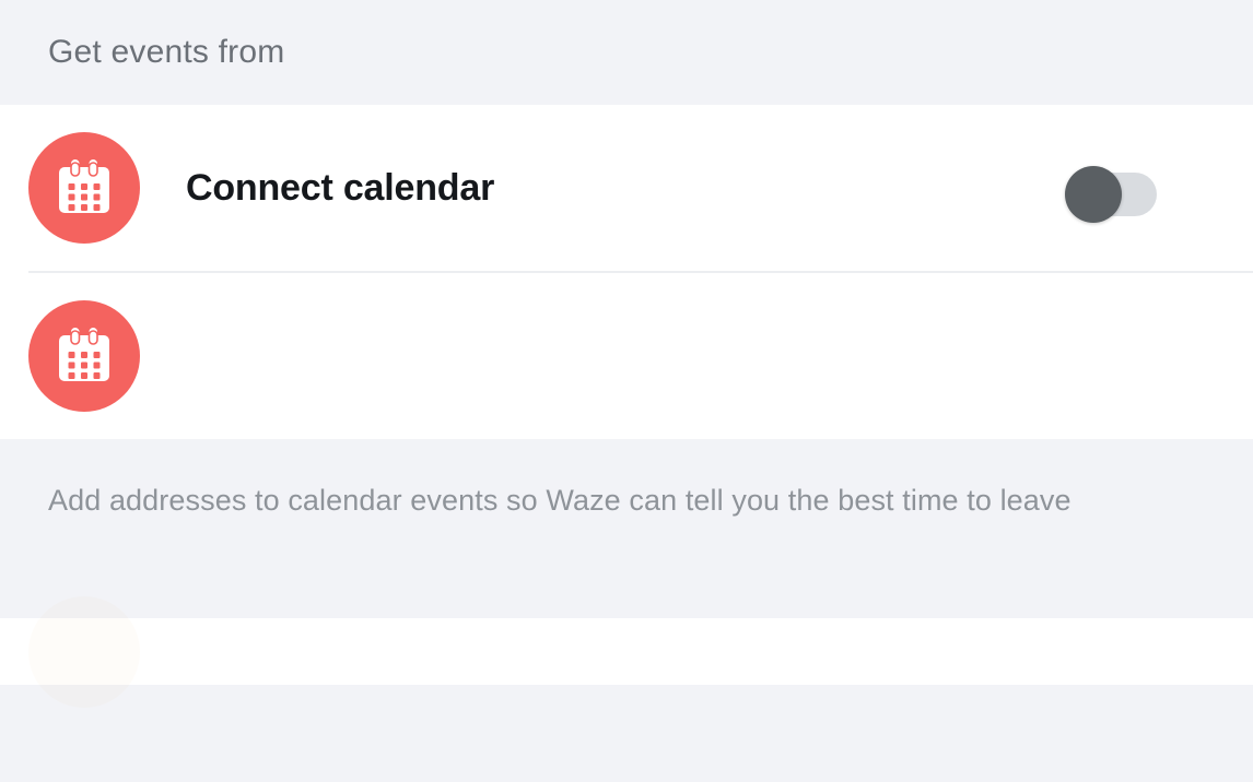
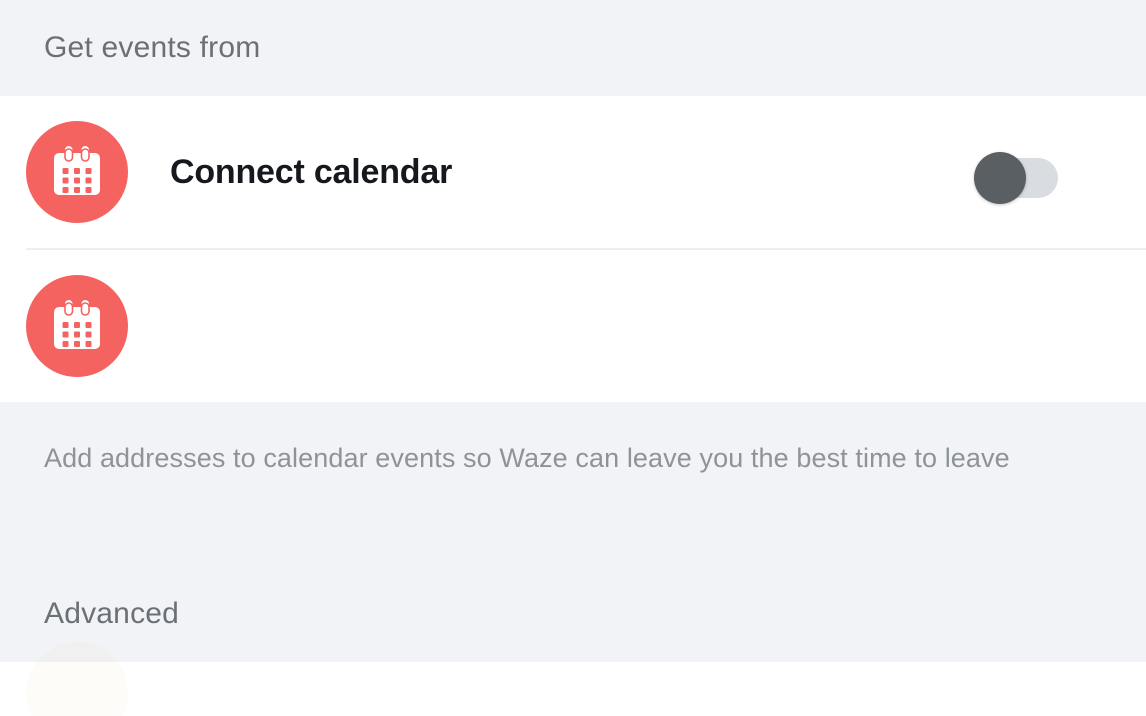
  Get events from
  Connect calendar
- Add addresses to calendar events so Waze can tell you the best time to leave
+ Add addresses to calendar events so Waze can leave you the best time to leave
+ Advanced
